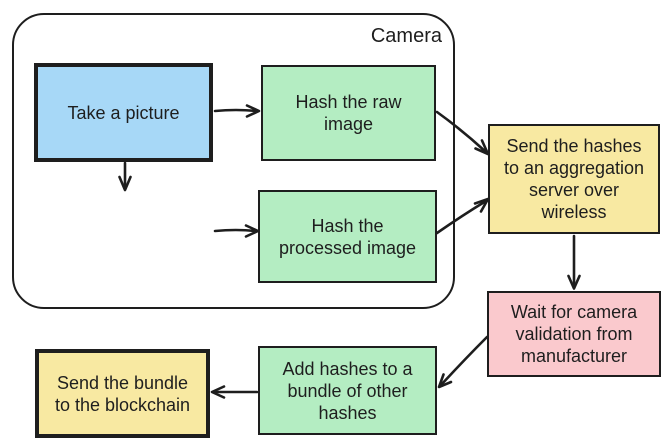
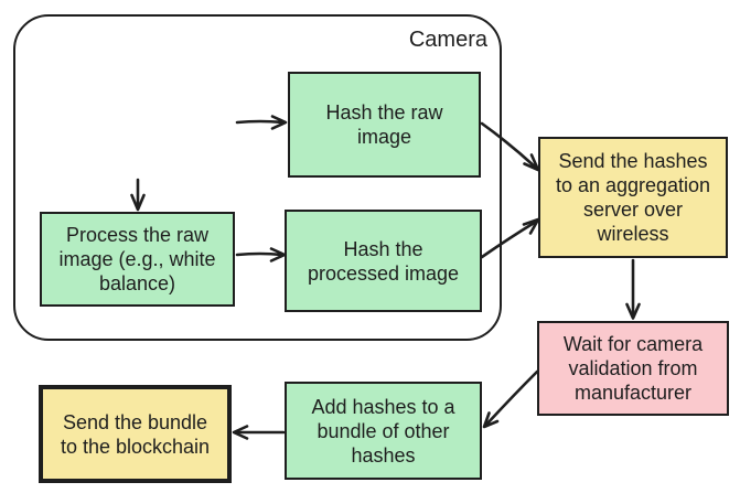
  Camera
- Take a picture
  Hash the raw
  image
+ Process the raw
+ image (e.g., white
+ balance)
  Hash the
  processed image
  Send the hashes
  to an aggregation
  server over
  wireless
  Wait for camera
  validation from
  manufacturer
  Add hashes to a
  bundle of other
  hashes
  Send the bundle
  to the blockchain
